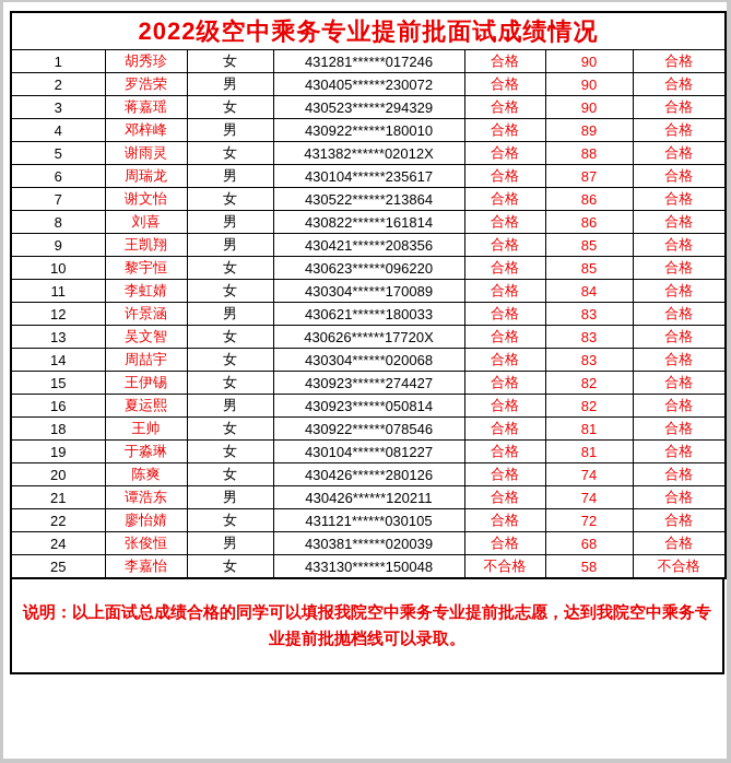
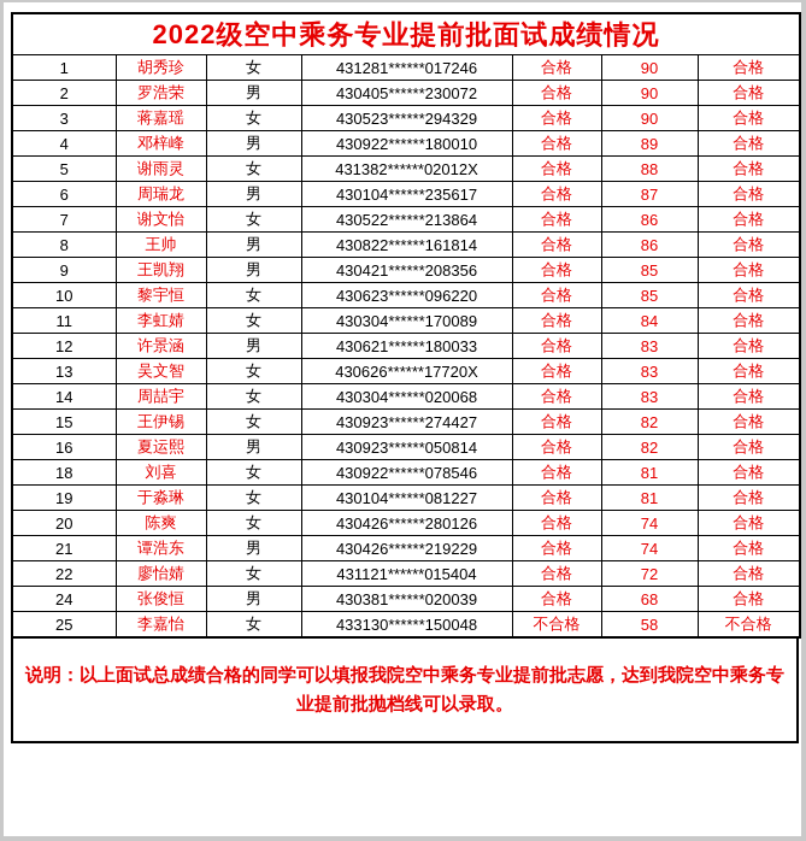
  2022级空中乘务专业提前批面试成绩情况
  1	胡秀珍	女	431281******017246	合格	90	合格
  2	罗浩荣	男	430405******230072	合格	90	合格
  3	蒋嘉瑶	女	430523******294329	合格	90	合格
  4	邓梓峰	男	430922******180010	合格	89	合格
  5	谢雨灵	女	431382******02012X	合格	88	合格
  6	周瑞龙	男	430104******235617	合格	87	合格
  7	谢文怡	女	430522******213864	合格	86	合格
- 8	刘喜	男	430822******161814	合格	86	合格
+ 8	王帅	男	430822******161814	合格	86	合格
  9	王凯翔	男	430421******208356	合格	85	合格
  10	黎宇恒	女	430623******096220	合格	85	合格
  11	李虹婧	女	430304******170089	合格	84	合格
  12	许景涵	男	430621******180033	合格	83	合格
  13	吴文智	女	430626******17720X	合格	83	合格
  14	周喆宇	女	430304******020068	合格	83	合格
  15	王伊锡	女	430923******274427	合格	82	合格
  16	夏运熙	男	430923******050814	合格	82	合格
- 18	王帅	女	430922******078546	合格	81	合格
+ 18	刘喜	女	430922******078546	合格	81	合格
  19	于淼琳	女	430104******081227	合格	81	合格
  20	陈爽	女	430426******280126	合格	74	合格
- 21	谭浩东	男	430426******120211	合格	74	合格
+ 21	谭浩东	男	430426******219229	合格	74	合格
- 22	廖怡婧	女	431121******030105	合格	72	合格
+ 22	廖怡婧	女	431121******015404	合格	72	合格
  24	张俊恒	男	430381******020039	合格	68	合格
  25	李嘉怡	女	433130******150048	不合格	58	不合格
  说明：以上面试总成绩合格的同学可以填报我院空中乘务专业提前批志愿，达到我院空中乘务专业提前批抛档线可以录取。
